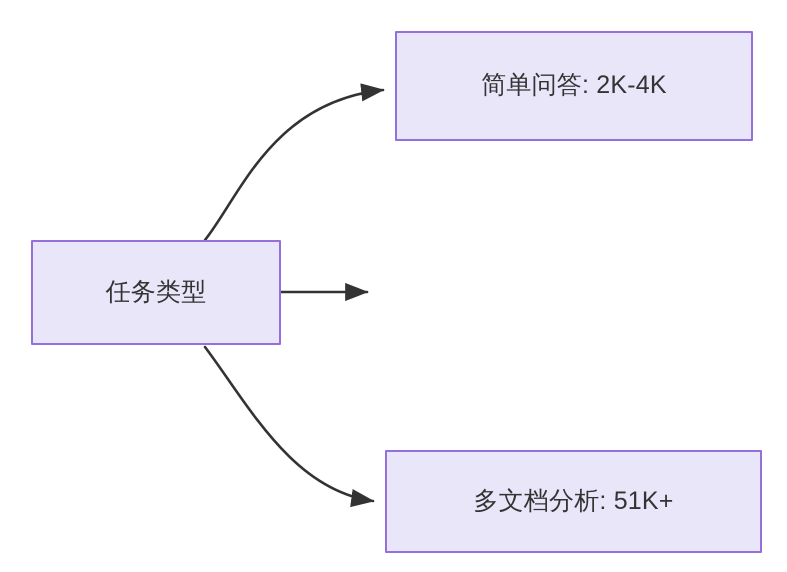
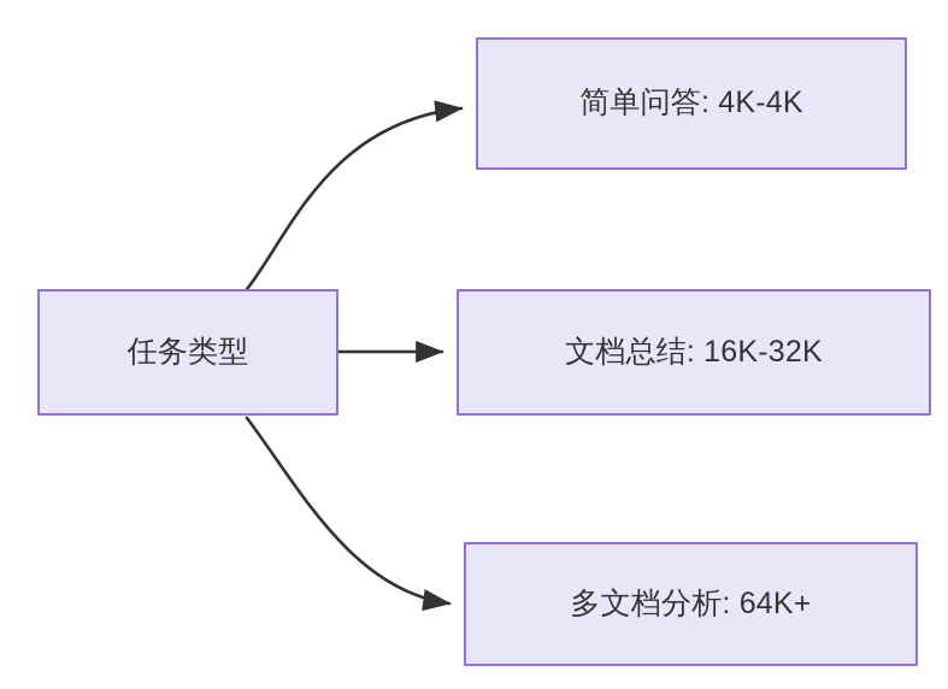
  任务类型
- 简单问答: 2K-4K
+ 简单问答: 4K-4K
+ 文档总结: 16K-32K
- 多文档分析: 51K+
+ 多文档分析: 64K+
